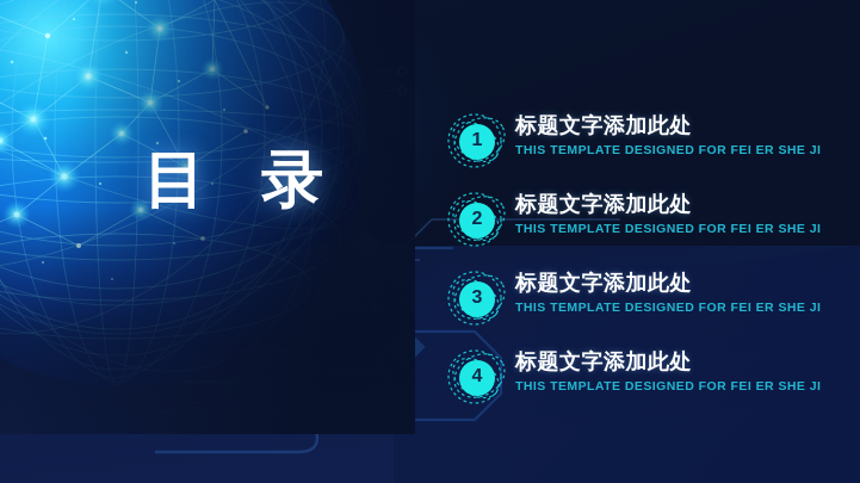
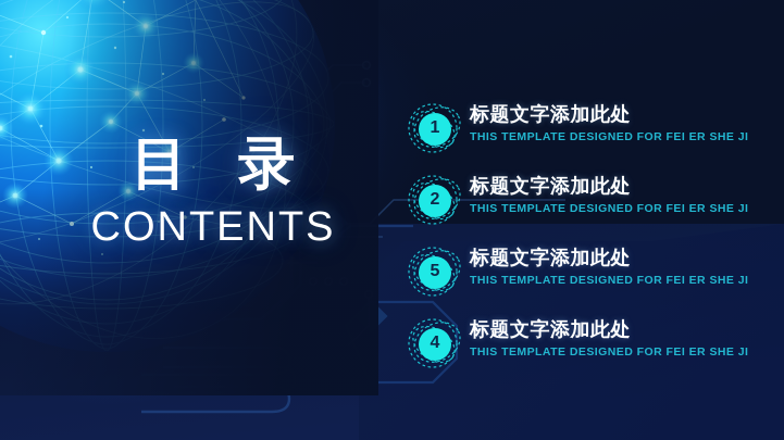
  目 录
+ CONTENTS
  1
  标题文字添加此处
  THIS TEMPLATE DESIGNED FOR FEI ER SHE JI
  2
  标题文字添加此处
  THIS TEMPLATE DESIGNED FOR FEI ER SHE JI
- 3
+ 5
  标题文字添加此处
  THIS TEMPLATE DESIGNED FOR FEI ER SHE JI
  4
  标题文字添加此处
  THIS TEMPLATE DESIGNED FOR FEI ER SHE JI
